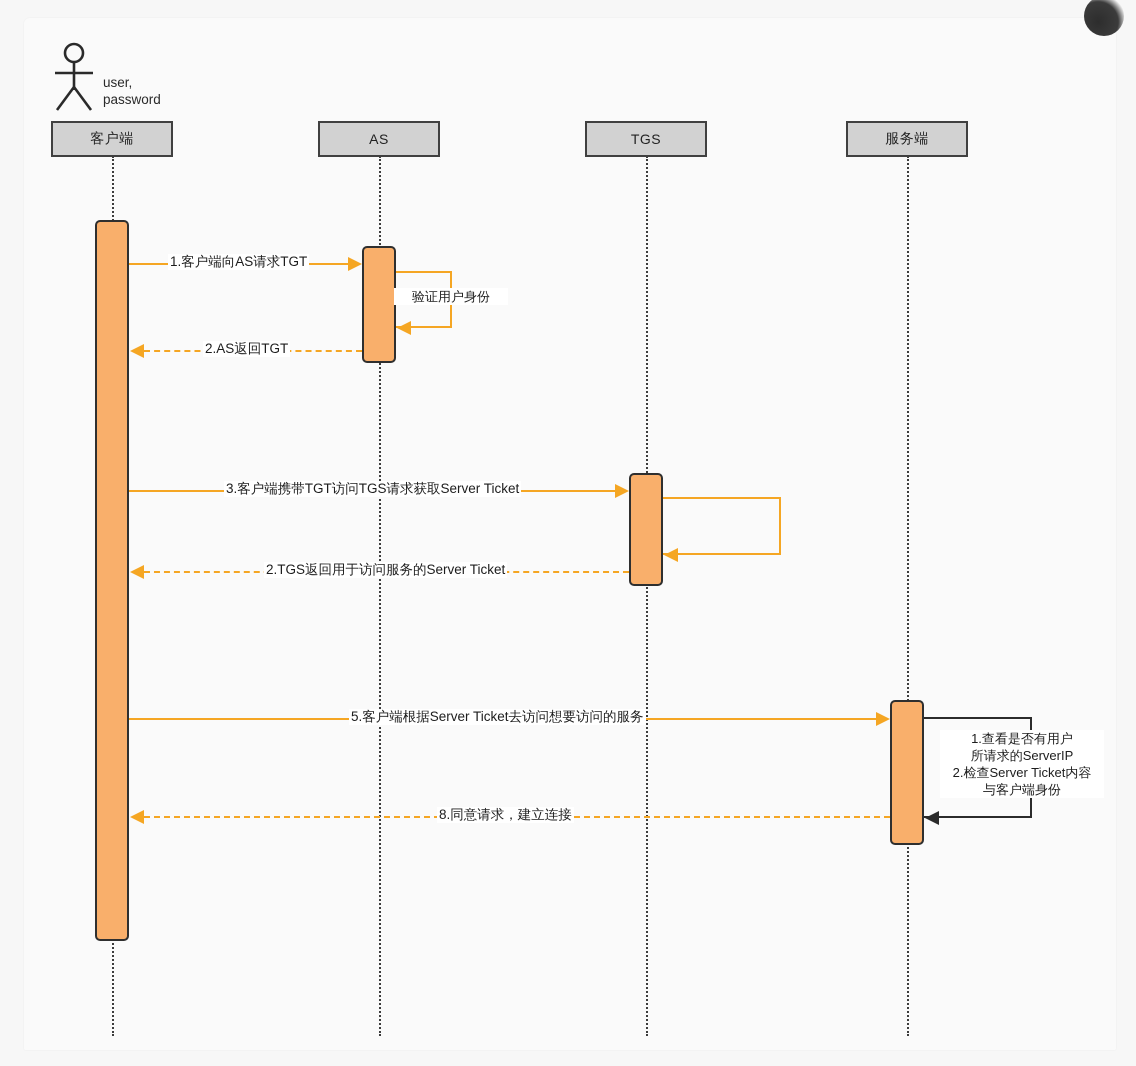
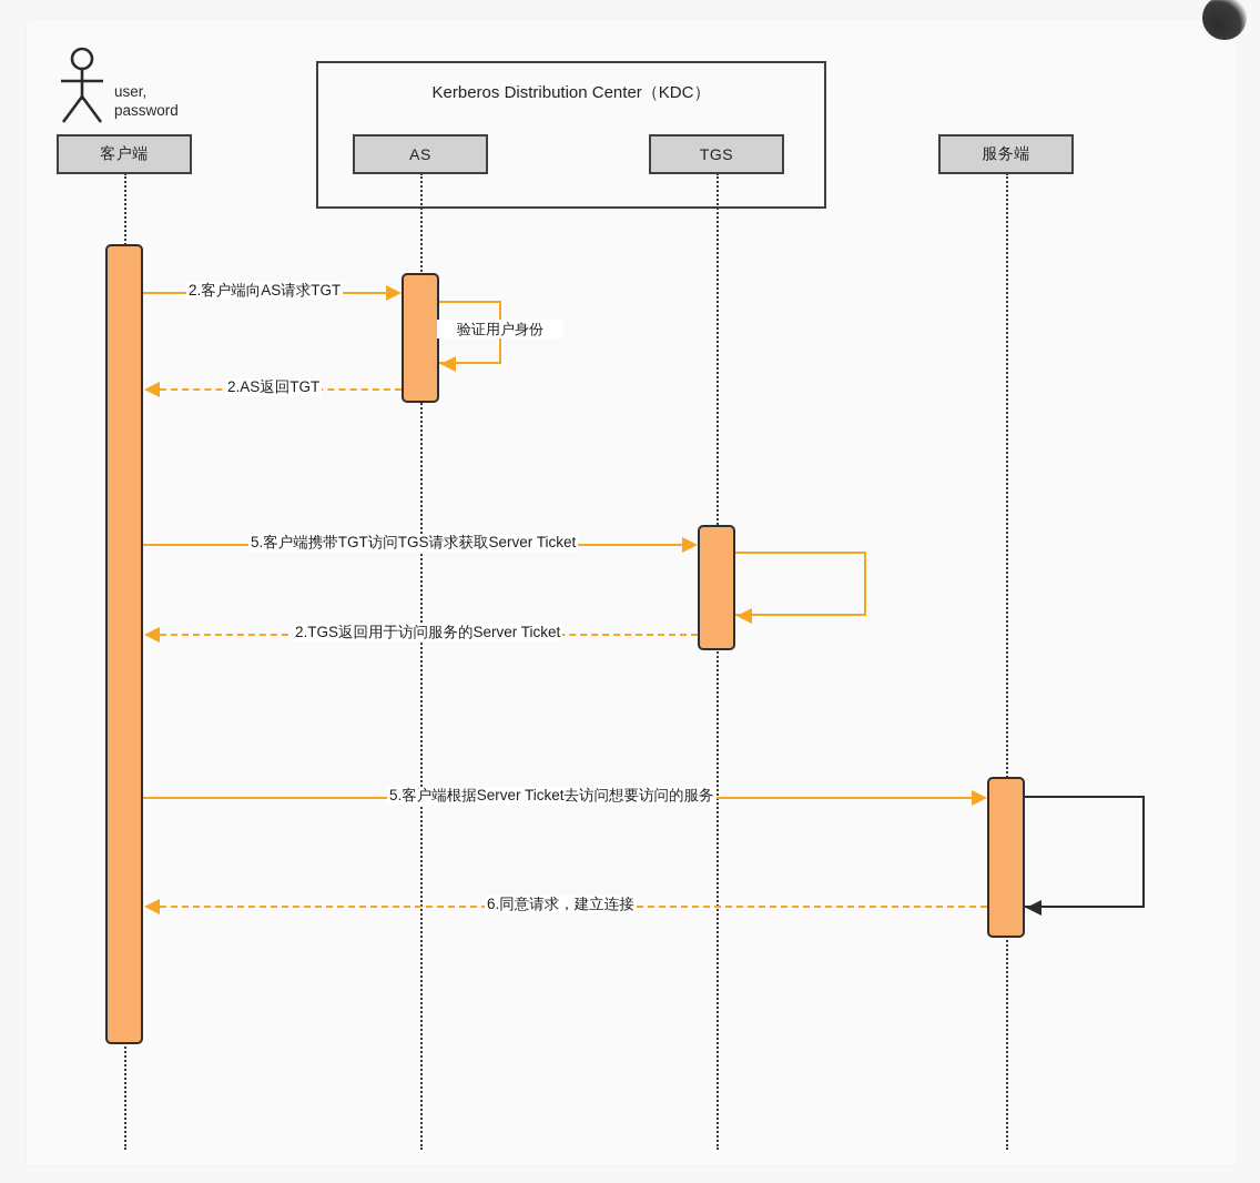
+ Kerberos Distribution Center（KDC）
  user,
  password
  客户端
  AS
  TGS
  服务端
- 1.客户端向AS请求TGT
+ 2.客户端向AS请求TGT
  2.AS返回TGT
- 3.客户端携带TGT访问TGS请求获取Server Ticket
+ 5.客户端携带TGT访问TGS请求获取Server Ticket
  2.TGS返回用于访问服务的Server Ticket
  5.客户端根据Server Ticket去访问想要访问的服务
- 8.同意请求，建立连接
+ 6.同意请求，建立连接
  验证用户身份
- 1.查看是否有用户
- 所请求的ServerIP
- 2.检查Server Ticket内容
- 与客户端身份
